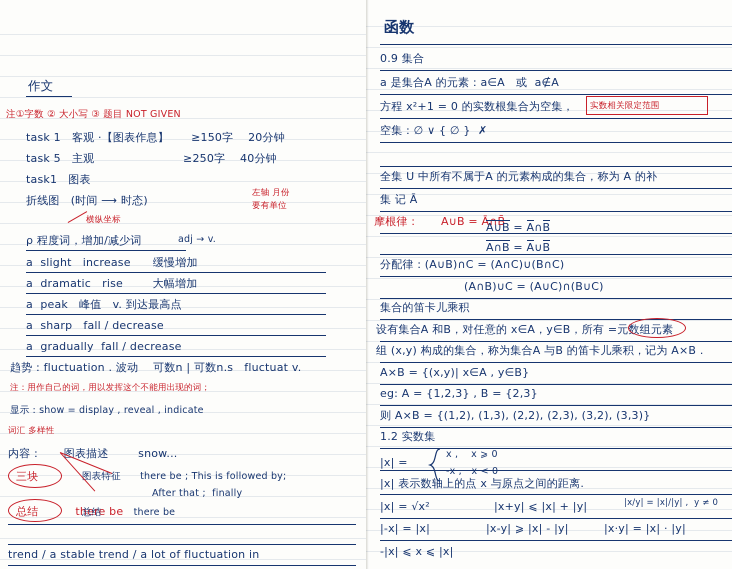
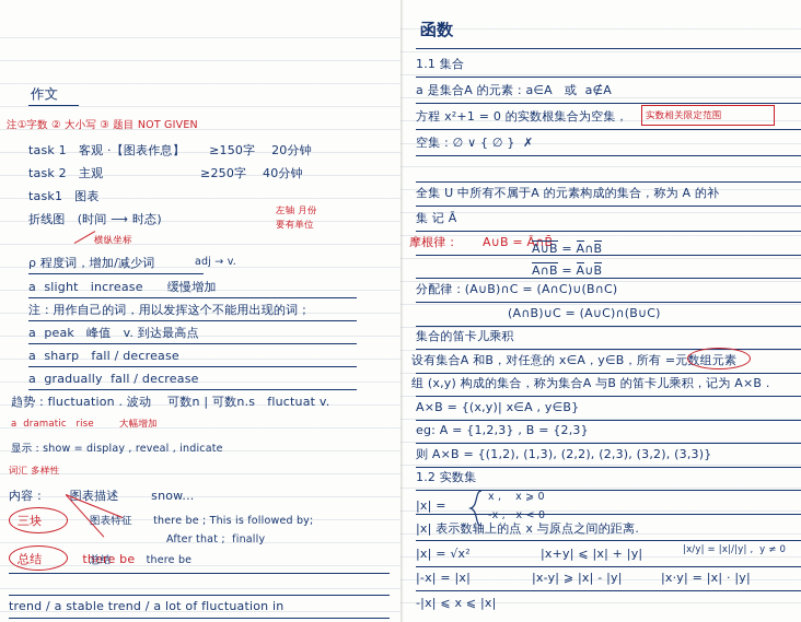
  作文
  注①字数 ② 大小写 ③ 题目 NOT GIVEN
  task 1 客观 ·【图表作息】 ≥150字 20分钟
- task 5 主观 ≥250字 40分钟
+ task 2 主观 ≥250字 40分钟
  task1 图表
  折线图 (时间 ⟶ 时态)
  左轴 月份
  要有单位
  横纵坐标
  ρ 程度词，增加/减少词
  adj → v.
  a slight increase 缓慢增加
- a dramatic rise 大幅增加
+ 注：用作自己的词，用以发挥这个不能用出现的词；
  a peak 峰值 v. 到达最高点
  a sharp fall / decrease
  a gradually fall / decrease
  趋势：fluctuation . 波动 可数n | 可数n.s fluctuat v.
- 注：用作自己的词，用以发挥这个不能用出现的词；
+ a dramatic rise 大幅增加
  显示：show = display , reveal , indicate
  词汇 多样性
  内容： 图表描述 snow...
  三块
  图表特征 there be ; This is followed by;
  After that ; finally
  总结 there be
  总结 there be
  trend / a stable trend / a lot of fluctuation in
  函数
- 0.9 集合
+ 1.1 集合
  a 是集合A 的元素：a∈A 或 a∉A
  方程 x²+1 = 0 的实数根集合为空集，
  实数相关限定范围
  空集：∅ ∨ { ∅ } ✗
  全集 U 中所有不属于A 的元素构成的集合，称为 A 的补
  集 记 Ā
  摩根律： A∪B = Ā∩B̄
  A∪B = A∩B
  A∩B = A∪B
  分配律：(A∪B)∩C = (A∩C)∪(B∩C)
  (A∩B)∪C = (A∪C)∩(B∪C)
  集合的笛卡儿乘积
  设有集合A 和B，对任意的 x∈A，y∈B，所有 =元数组元素
  组 (x,y) 构成的集合，称为集合A 与B 的笛卡儿乘积，记为 A×B .
  A×B = {(x,y)| x∈A , y∈B}
  eg: A = {1,2,3} , B = {2,3}
  则 A×B = {(1,2), (1,3), (2,2), (2,3), (3,2), (3,3)}
  1.2 实数集
  |x| =
  x , x ⩾ 0
  -x , x < 0
  |x| 表示数轴上的点 x 与原点之间的距离.
  |x| = √x²
  |x+y| ⩽ |x| + |y|
  |x/y| = |x|/|y| , y ≠ 0
  |-x| = |x|
  |x-y| ⩾ |x| - |y|
  |x·y| = |x| · |y|
  -|x| ⩽ x ⩽ |x|
